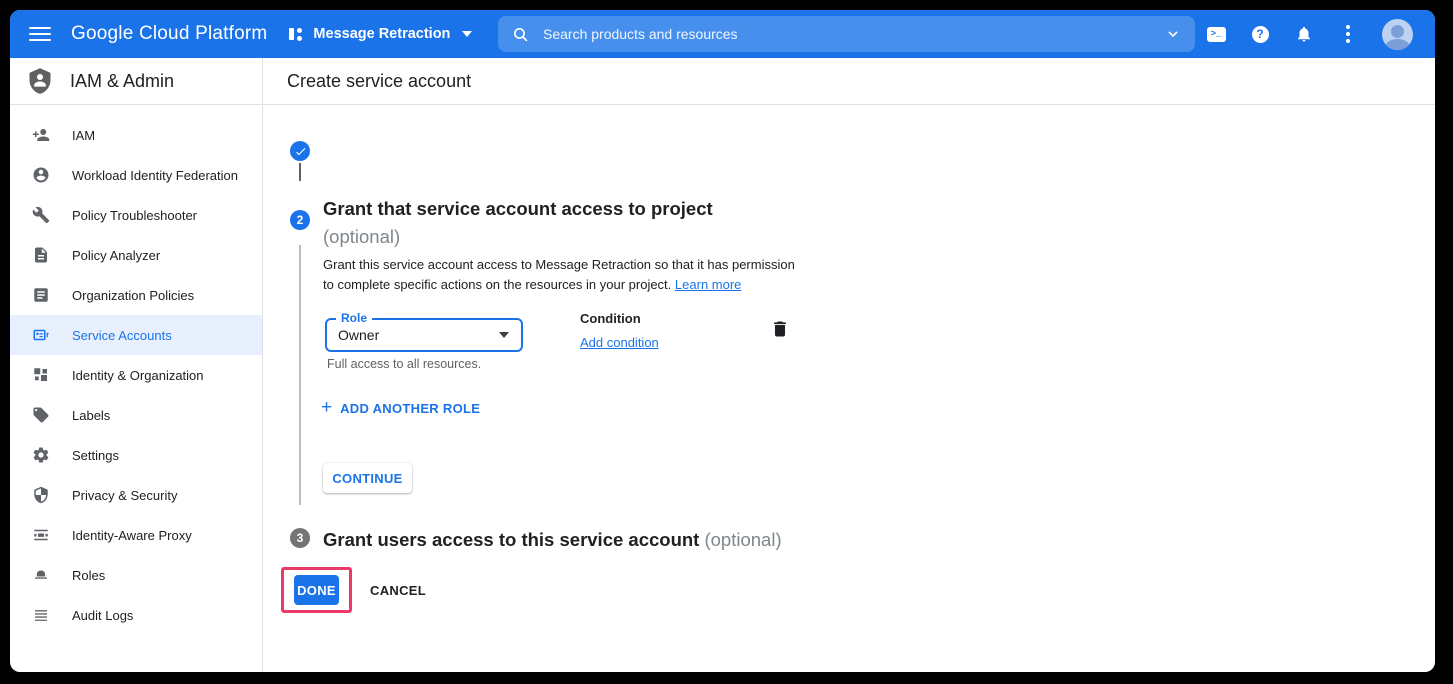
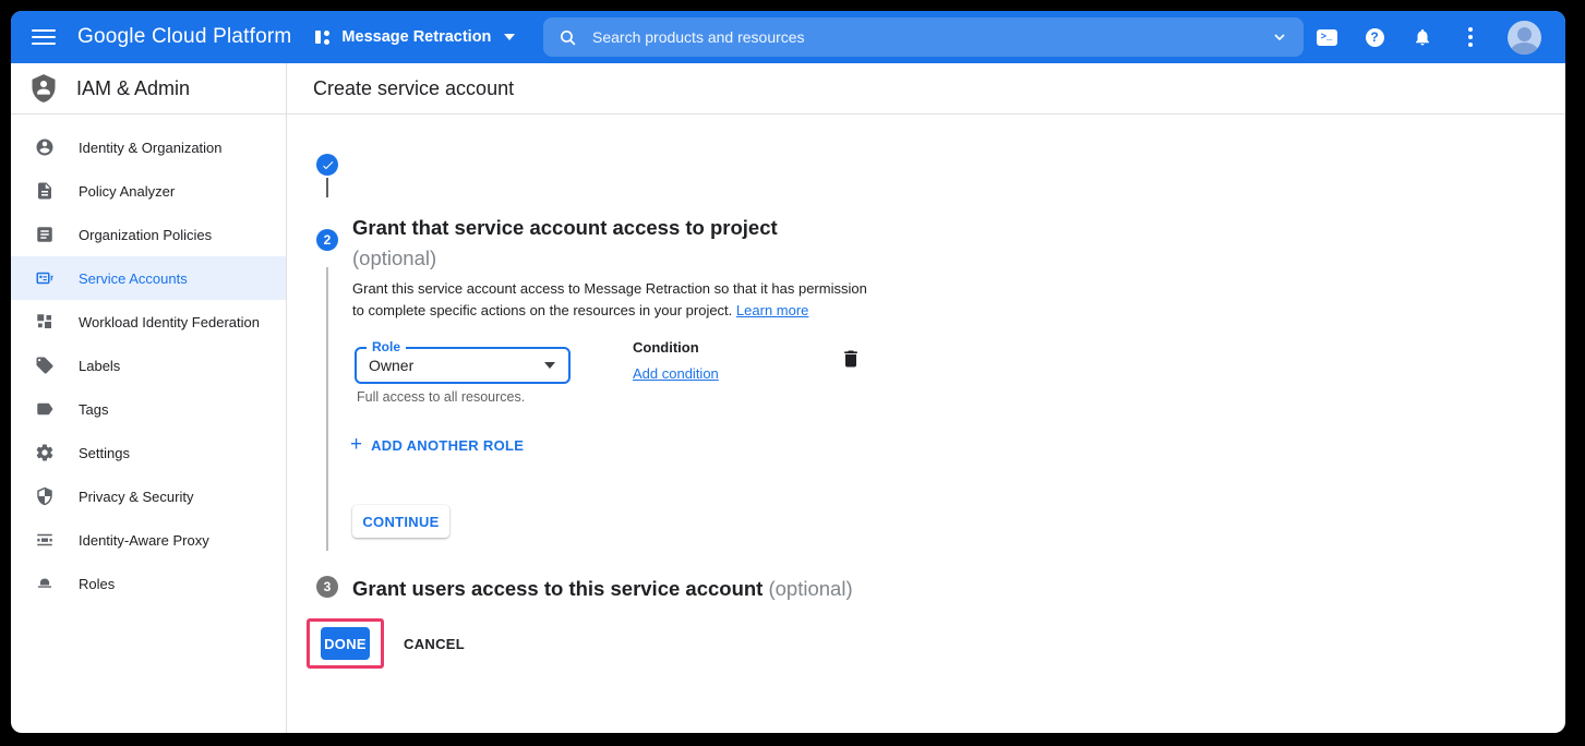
  Google Cloud Platform
  Message Retraction
  Search products and resources
  >_
  ?
  IAM & Admin
- IAM
- Workload Identity Federation
+ Identity & Organization
- Policy Troubleshooter
  Policy Analyzer
  Organization Policies
  Service Accounts
- Identity & Organization
+ Workload Identity Federation
  Labels
+ Tags
  Settings
  Privacy & Security
  Identity-Aware Proxy
  Roles
- Audit Logs
  Create service account
  2
  Grant that service account access to project
  (optional)
  Grant this service account access to Message Retraction so that it has permission
  to complete specific actions on the resources in your project. Learn more
  Role
  Owner
  Full access to all resources.
  Condition
  Add condition
  +
  ADD ANOTHER ROLE
  CONTINUE
  3
  Grant users access to this service account (optional)
  DONE
  CANCEL
